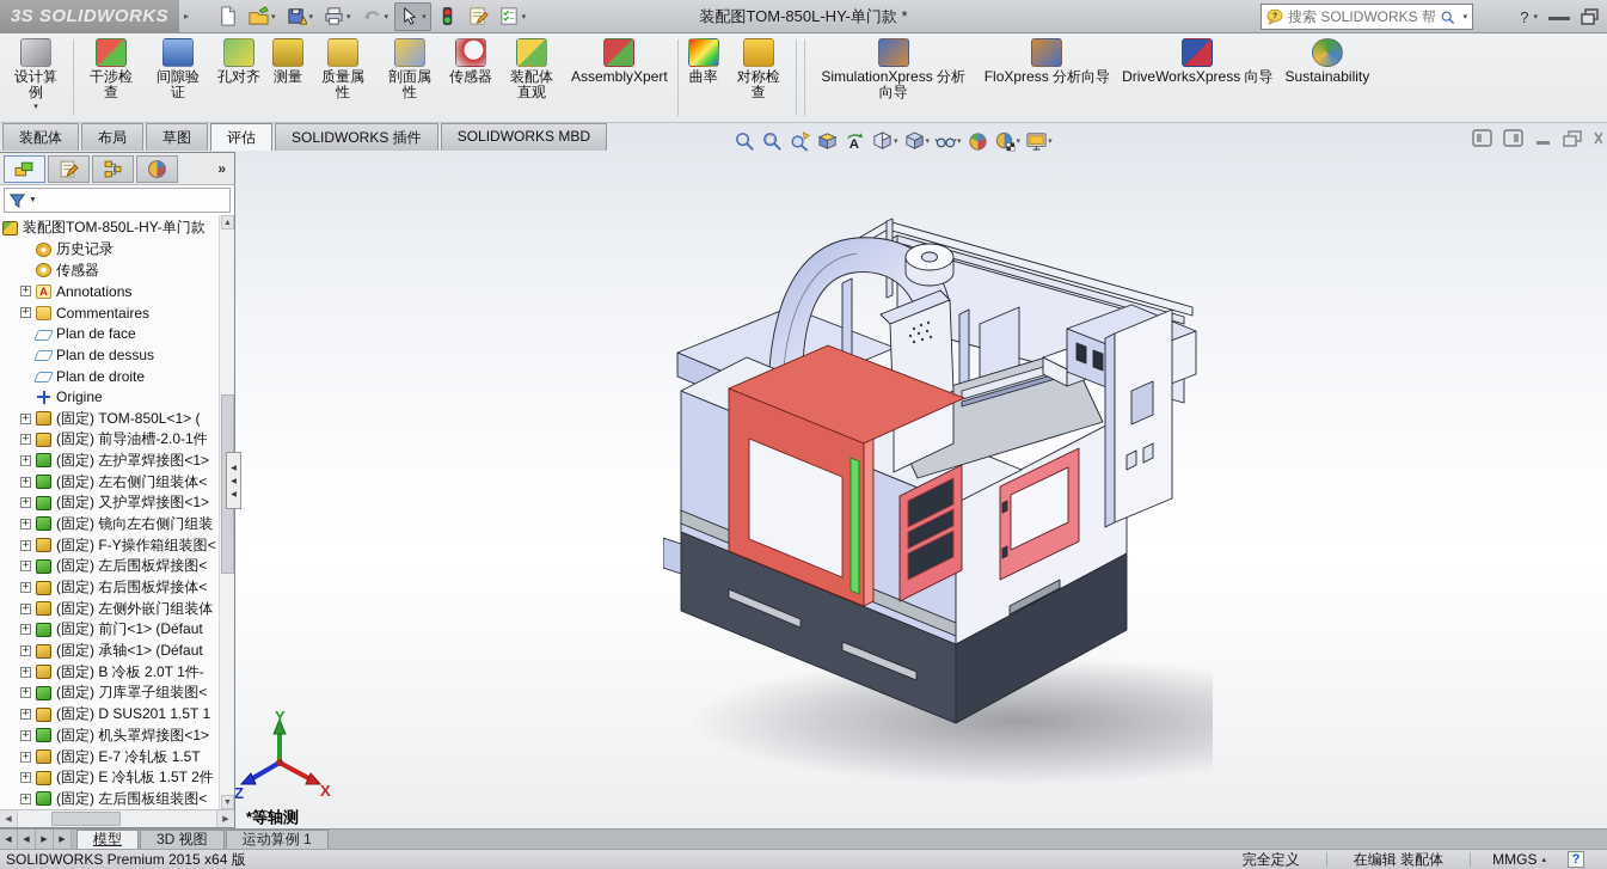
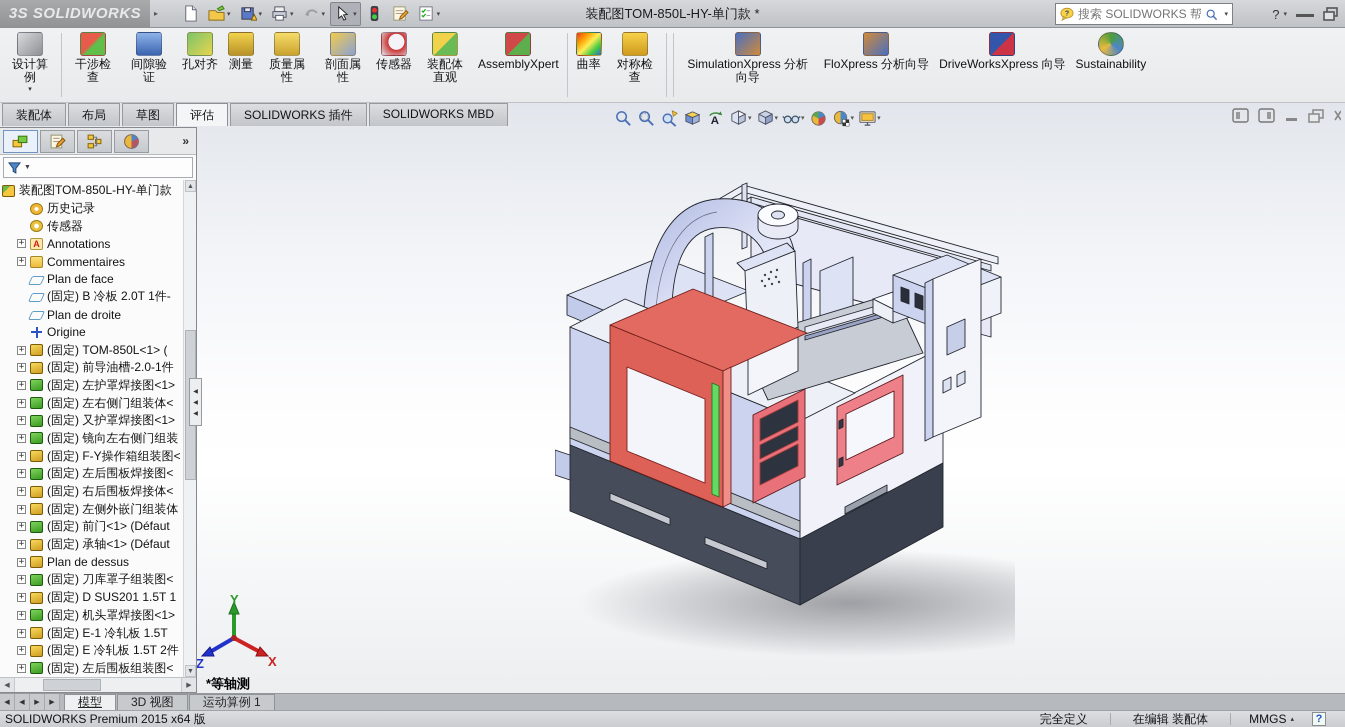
  3S SOLIDWORKS
  ▸
  装配图TOM-850L-HY-单门款 *
  搜索 SOLIDWORKS 帮
  ?
  设计算例
  干涉检查
  间隙验证
  孔对齐
  测量
  质量属性
  剖面属性
  传感器
  装配体直观
  AssemblyXpert
  曲率
  对称检查
  SimulationXpress 分析向导
  FloXpress 分析向导
  DriveWorksXpress 向导
  Sustainability
  装配体
  布局
  草图
  评估
  SOLIDWORKS 插件
  SOLIDWORKS MBD
  A
  Y
  X
  Z
  *等轴测
  »
  装配图TOM-850L-HY-单门款
  历史记录
  传感器
  +
  Annotations
  +
  Commentaires
  Plan de face
- Plan de dessus
+ (固定) B 冷板 2.0T 1件-
  Plan de droite
  Origine
  +
  (固定) TOM-850L<1> (
  +
  (固定) 前导油槽-2.0-1件
  +
  (固定) 左护罩焊接图<1>
  +
  (固定) 左右侧门组装体<
  +
  (固定) 又护罩焊接图<1>
  +
  (固定) 镜向左右侧门组装
  +
  (固定) F-Y操作箱组装图<
  +
  (固定) 左后围板焊接图<
  +
  (固定) 右后围板焊接体<
  +
  (固定) 左侧外嵌门组装体
  +
  (固定) 前门<1> (Défaut
  +
  (固定) 承轴<1> (Défaut
  +
- (固定) B 冷板 2.0T 1件-
+ Plan de dessus
  +
  (固定) 刀库罩子组装图<
  +
  (固定) D SUS201 1.5T 1
  +
  (固定) 机头罩焊接图<1>
  +
- (固定) E-7 冷轧板 1.5T
+ (固定) E-1 冷轧板 1.5T
  +
  (固定) E 冷轧板 1.5T 2件
  +
  (固定) 左后围板组装图<
  模型
  3D 视图
  运动算例 1
  SOLIDWORKS Premium 2015 x64 版
  完全定义
  在编辑 装配体
  MMGS
  ?
